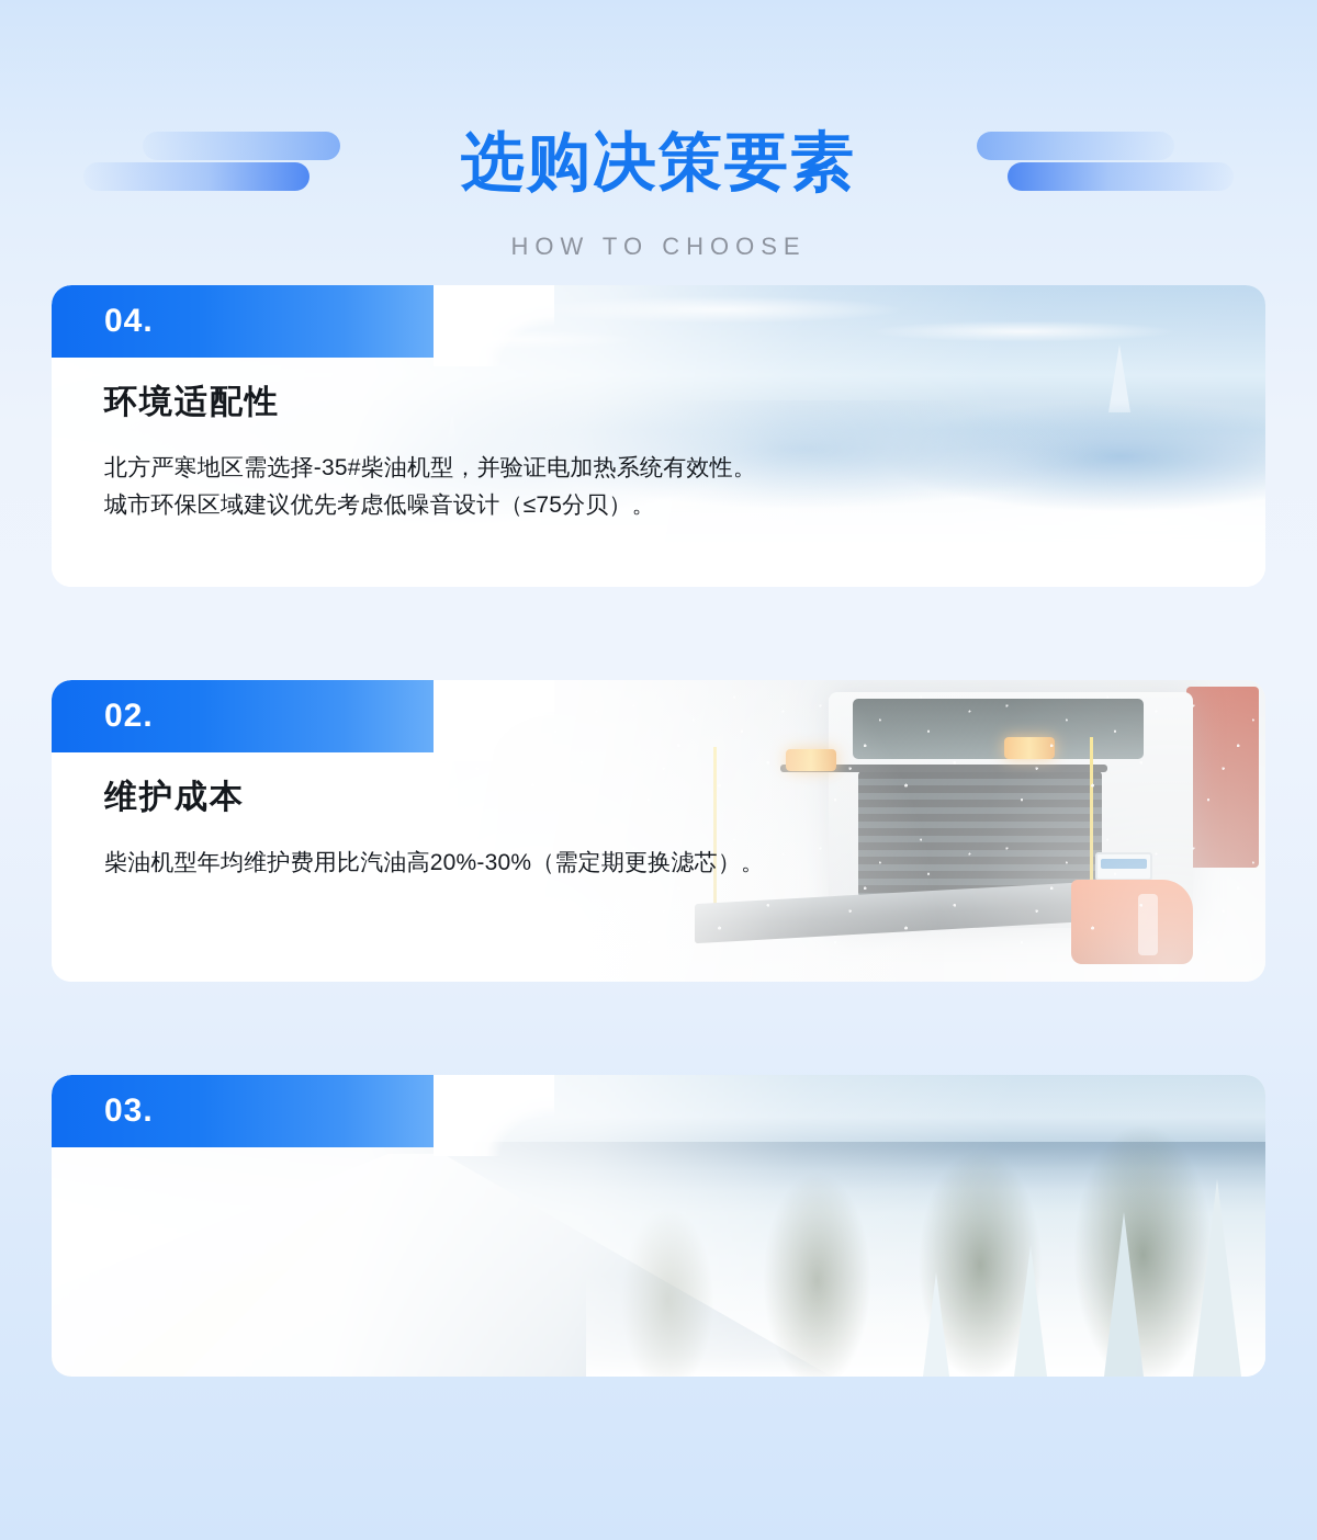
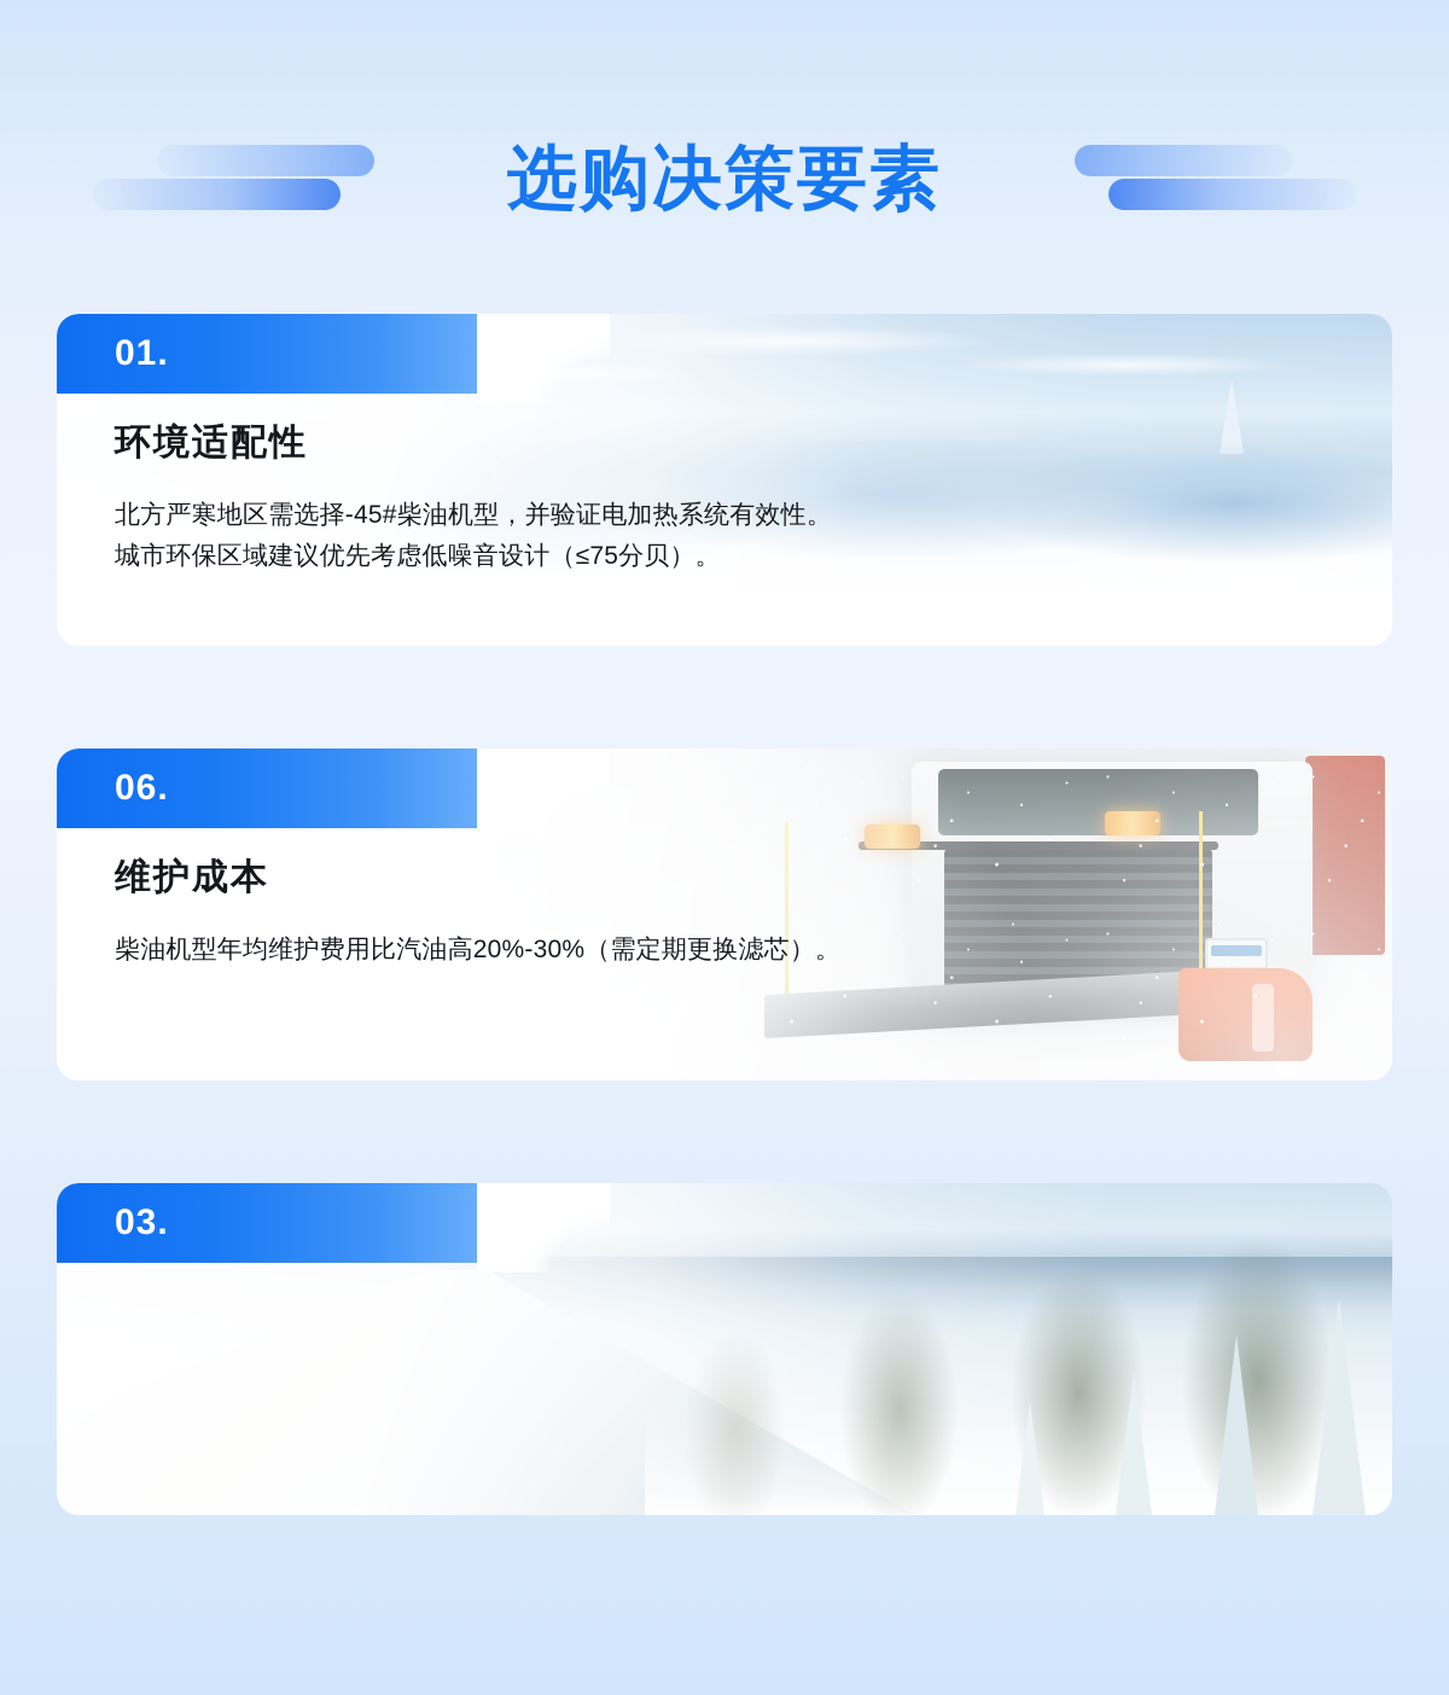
  选购决策要素
- HOW TO CHOOSE
- 04.
+ 01.
  环境适配性
- 北方严寒地区需选择-35#柴油机型，并验证电加热系统有效性。
+ 北方严寒地区需选择-45#柴油机型，并验证电加热系统有效性。
  城市环保区域建议优先考虑低噪音设计（≤75分贝）。
- 02.
+ 06.
  维护成本
  柴油机型年均维护费用比汽油高20%-30%（需定期更换滤芯）。
  03.
